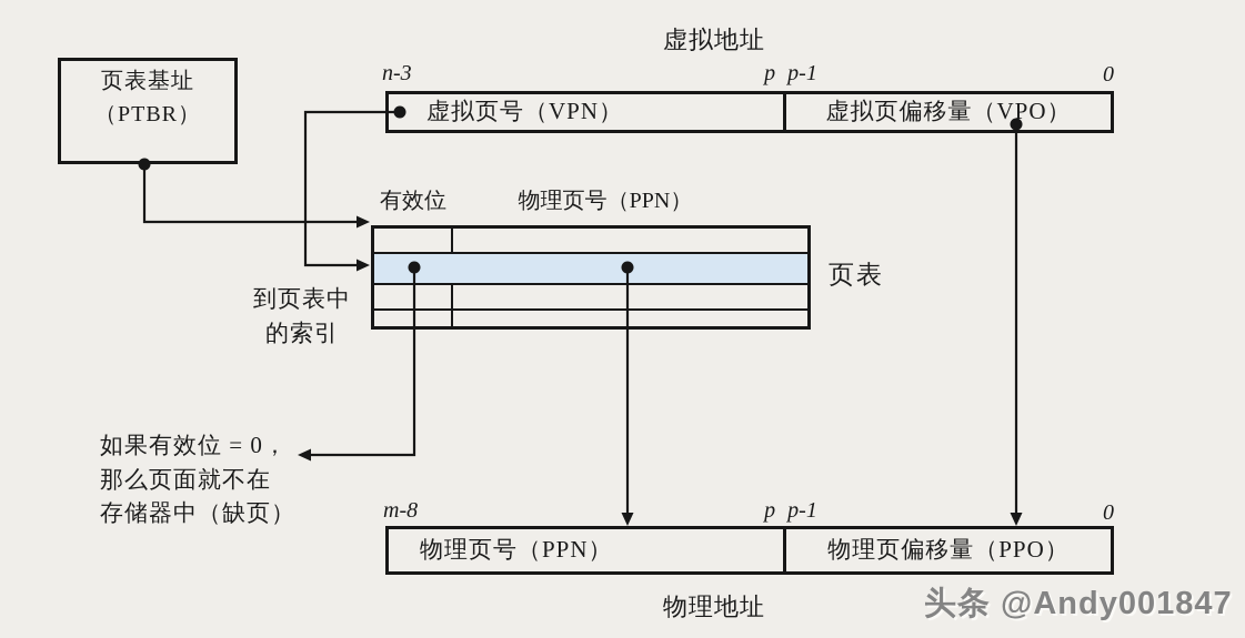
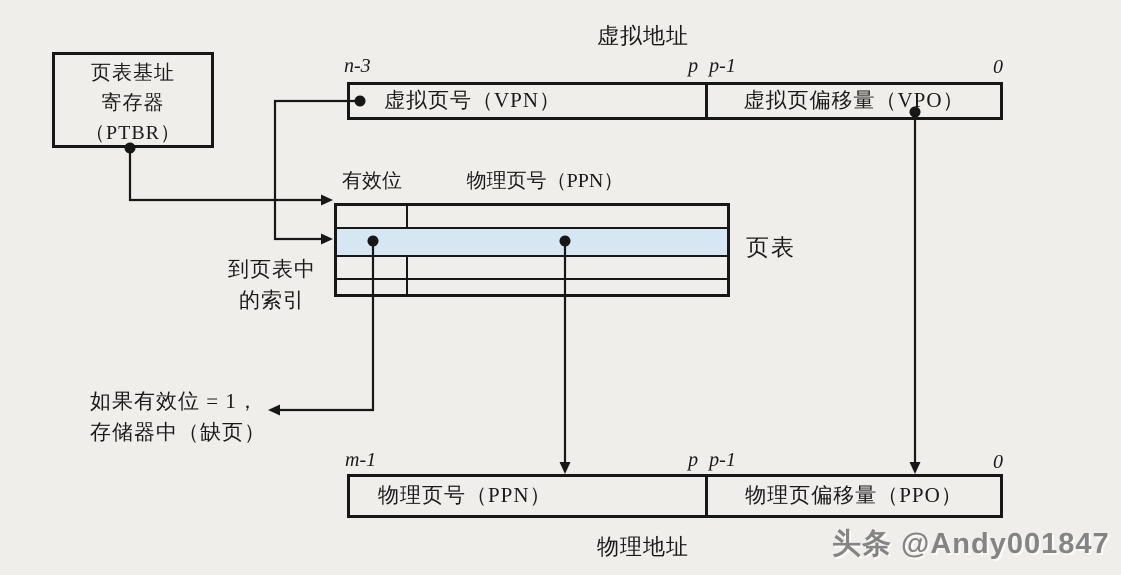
  页表基址
+ 寄存器
  （PTBR）
  虚拟地址
  n-3
  p p-1
  0
  虚拟页号（VPN）
  虚拟页偏移量（VPO）
  有效位
  物理页号（PPN）
  页表
  到页表中
  的索引
- 如果有效位 = 0，
+ 如果有效位 = 1，
- 那么页面就不在
  存储器中（缺页）
- m-8
+ m-1
  p p-1
  0
  物理页号（PPN）
  物理页偏移量（PPO）
  物理地址
  头条 @Andy001847
